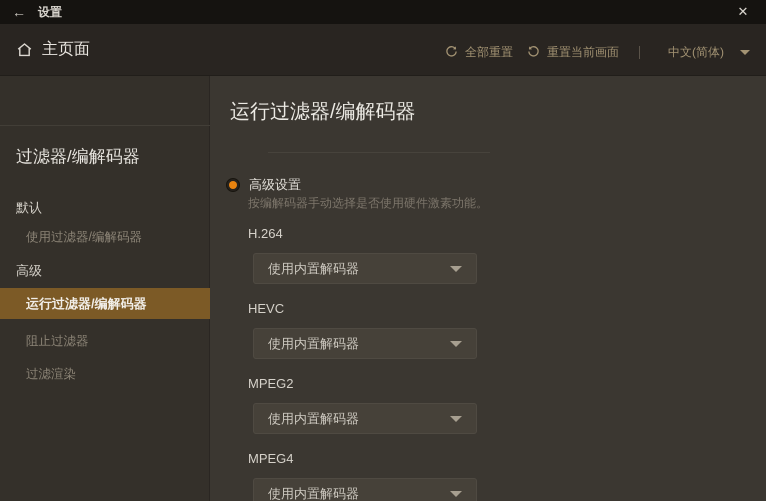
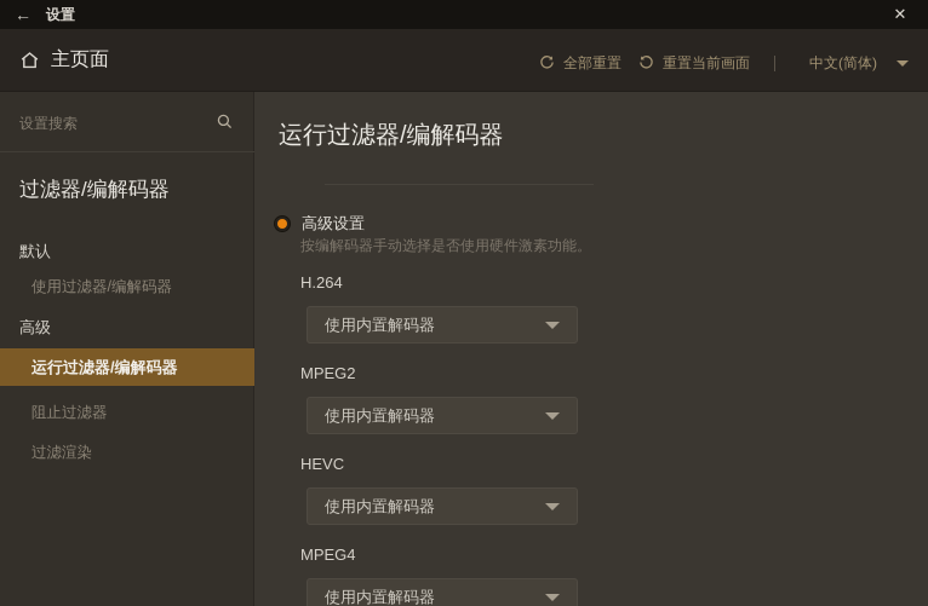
  ←
  设置
  ✕
  主页面
  全部重置
  重置当前画面
  中文(简体)
+ 设置搜索
  过滤器/编解码器
  默认
  使用过滤器/编解码器
  高级
  运行过滤器/编解码器
  阻止过滤器
  过滤渲染
  运行过滤器/编解码器
  高级设置
  按编解码器手动选择是否使用硬件激素功能。
  H.264
  使用内置解码器
- HEVC
+ MPEG2
  使用内置解码器
- MPEG2
+ HEVC
  使用内置解码器
  MPEG4
  使用内置解码器
